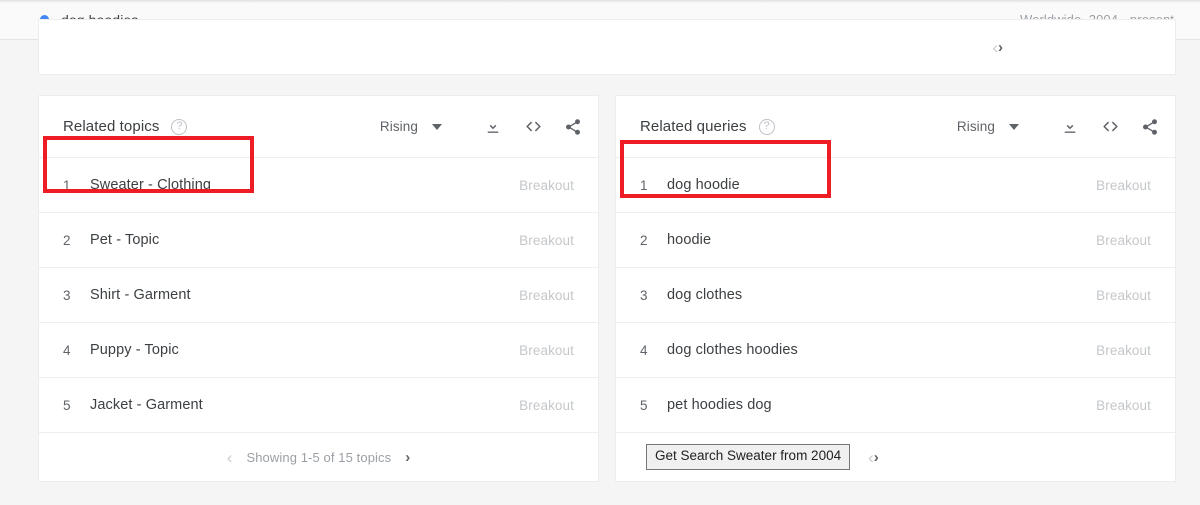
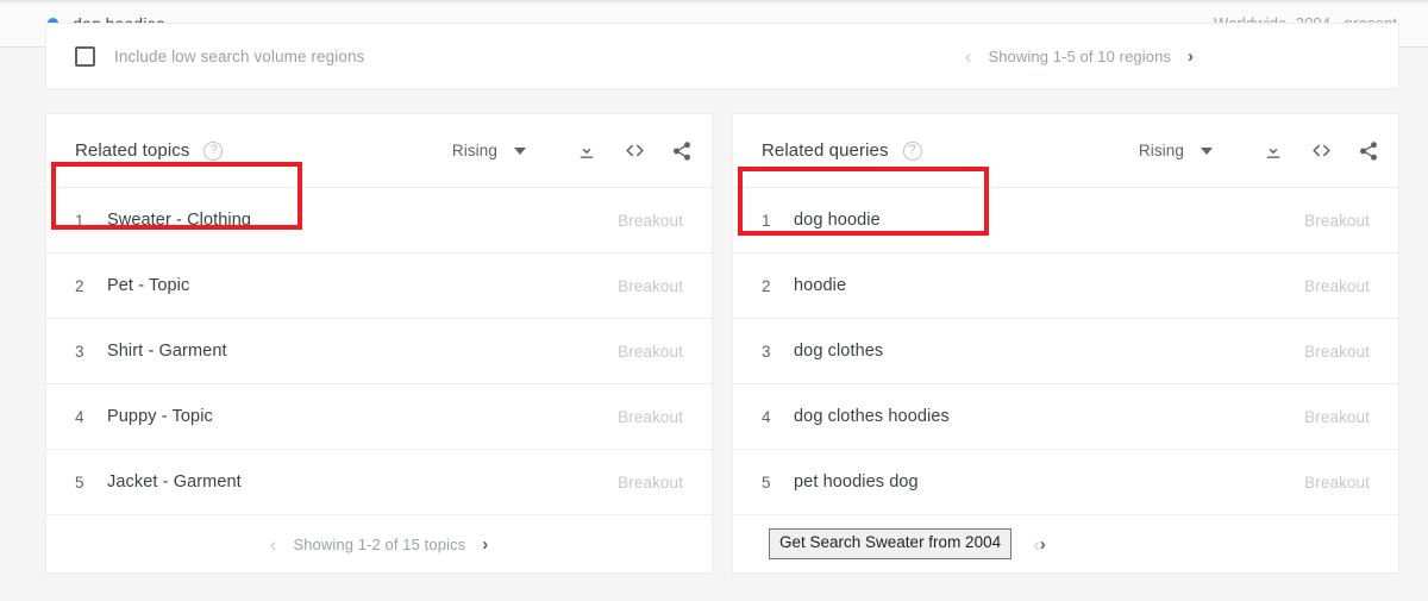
+ Include low search volume regions
  ‹
+ Showing 1-5 of 10 regions
  ›
  Related topics
  ?
  Rising
  1
  Sweater - Clothing
  Breakout
  2
  Pet - Topic
  Breakout
  3
  Shirt - Garment
  Breakout
  4
  Puppy - Topic
  Breakout
  5
  Jacket - Garment
  Breakout
  ‹
- Showing 1-5 of 15 topics
+ Showing 1-2 of 15 topics
  ›
  Related queries
  ?
  Rising
  1
  dog hoodie
  Breakout
  2
  hoodie
  Breakout
  3
  dog clothes
  Breakout
  4
  dog clothes hoodies
  Breakout
  5
  pet hoodies dog
  Breakout
  Get Search Sweater from 2004
  ‹
  ›
